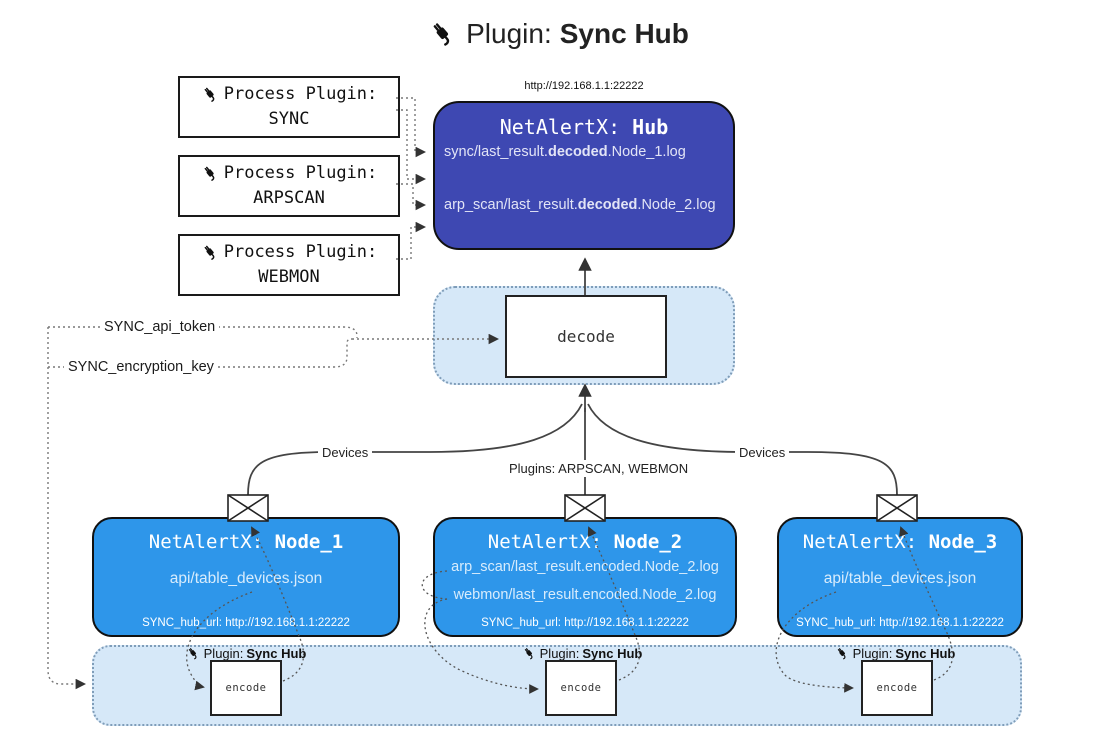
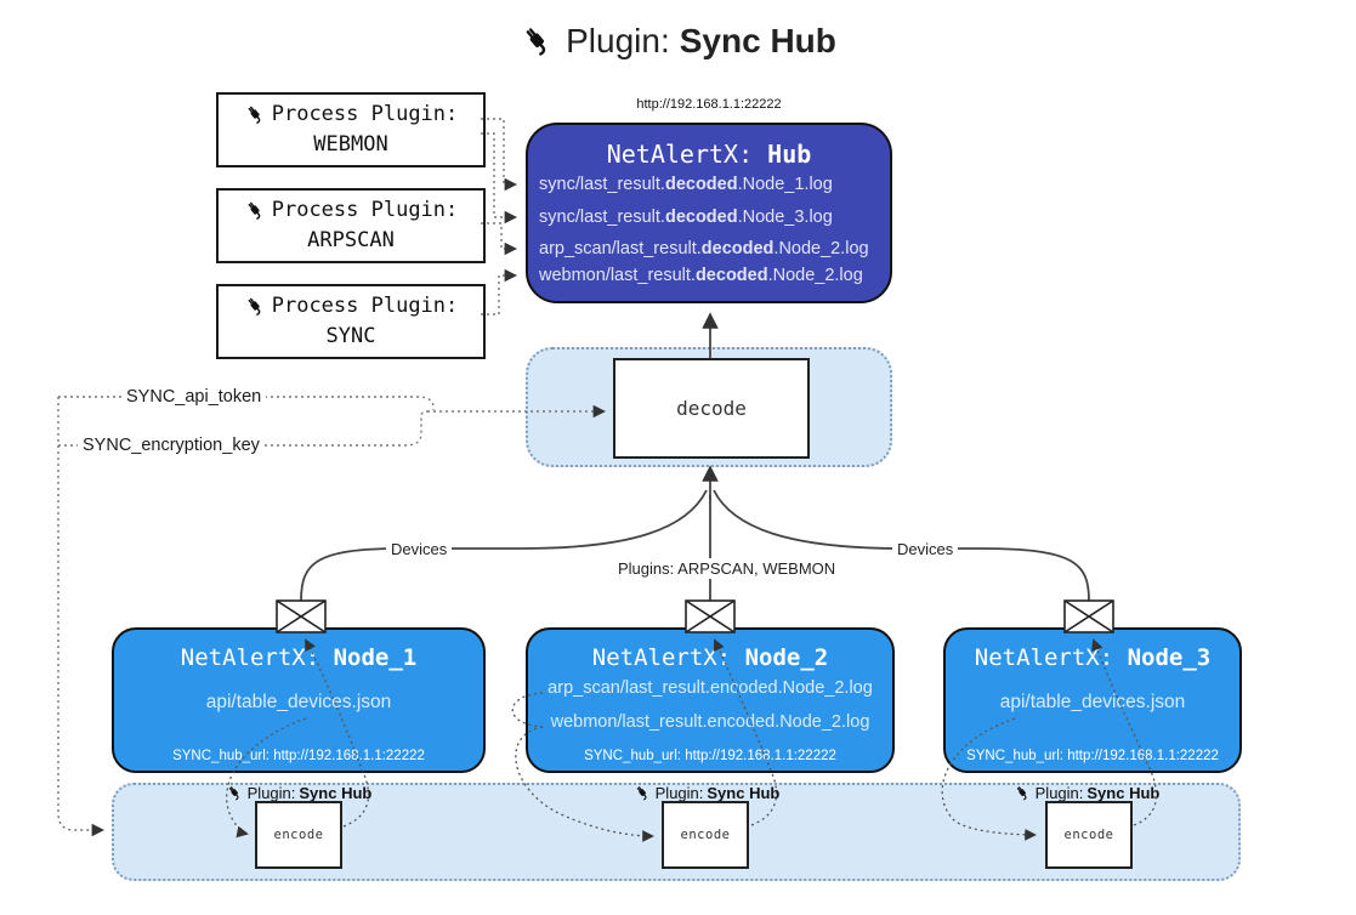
  Plugin:
  Sync Hub
  Process Plugin:
- SYNC
+ WEBMON
  Process Plugin:
  ARPSCAN
  Process Plugin:
- WEBMON
+ SYNC
  http://192.168.1.1:22222
  NetAlertX: Hub
  sync/last_result.decoded.Node_1.log
+ sync/last_result.decoded.Node_3.log
  arp_scan/last_result.decoded.Node_2.log
+ webmon/last_result.decoded.Node_2.log
  decode
  SYNC_api_token
  SYNC_encryption_key
  NetAlertX: Node_1
  api/table_devices.json
  SYNC_hub_url: http://192.168.1.1:22222
  NetAlertX: Node_2
  arp_scan/last_result.encoded.Node_2.log
  webmon/last_result.encoded.Node_2.log
  SYNC_hub_url: http://192.168.1.1:22222
  NetAlertX: Node_3
  api/table_devices.json
  SYNC_hub_url: http://192.168.1.1:22222
  Plugin:
  Sync Hub
  Plugin:
  Sync Hub
  Plugin:
  Sync Hub
  encode
  encode
  encode
  Devices
  Devices
  Plugins: ARPSCAN, WEBMON
